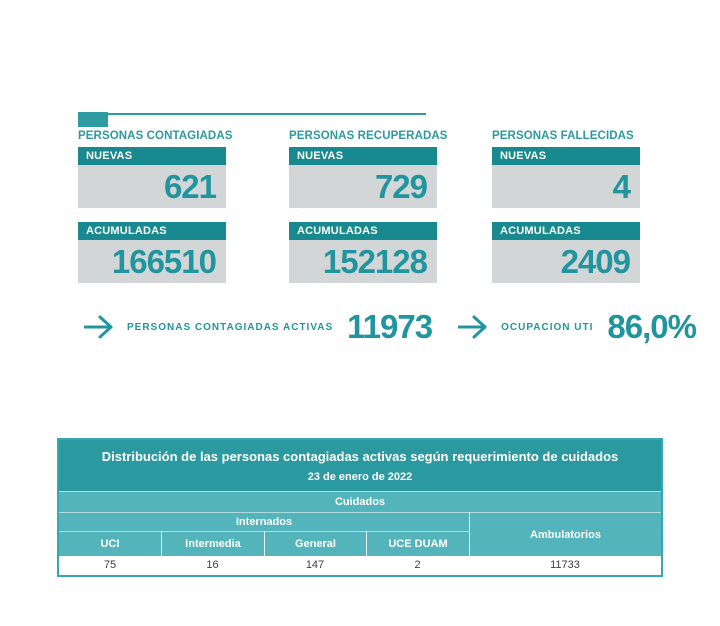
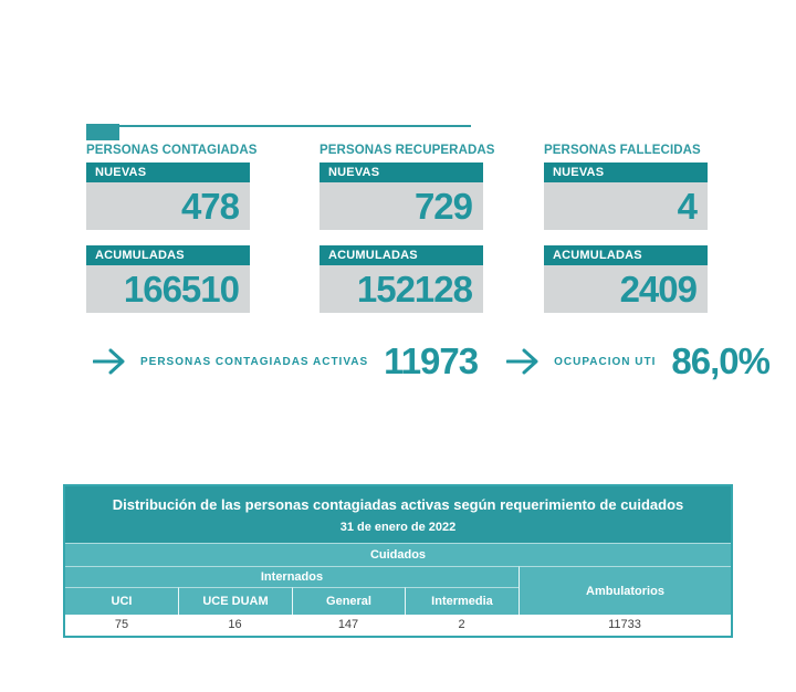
  PERSONAS CONTAGIADAS
  NUEVAS
- 621
+ 478
  ACUMULADAS
  166510
  PERSONAS RECUPERADAS
  NUEVAS
  729
  ACUMULADAS
  152128
  PERSONAS FALLECIDAS
  NUEVAS
  4
  ACUMULADAS
  2409
  PERSONAS CONTAGIADAS ACTIVAS
  11973
  OCUPACION UTI
  86,0%
  Distribución de las personas contagiadas activas según requerimiento de cuidados
- 23 de enero de 2022
+ 31 de enero de 2022
  Cuidados
  Internados
  Ambulatorios
  UCI
- Intermedia
+ UCE DUAM
  General
- UCE DUAM
+ Intermedia
  75
  16
  147
  2
  11733
